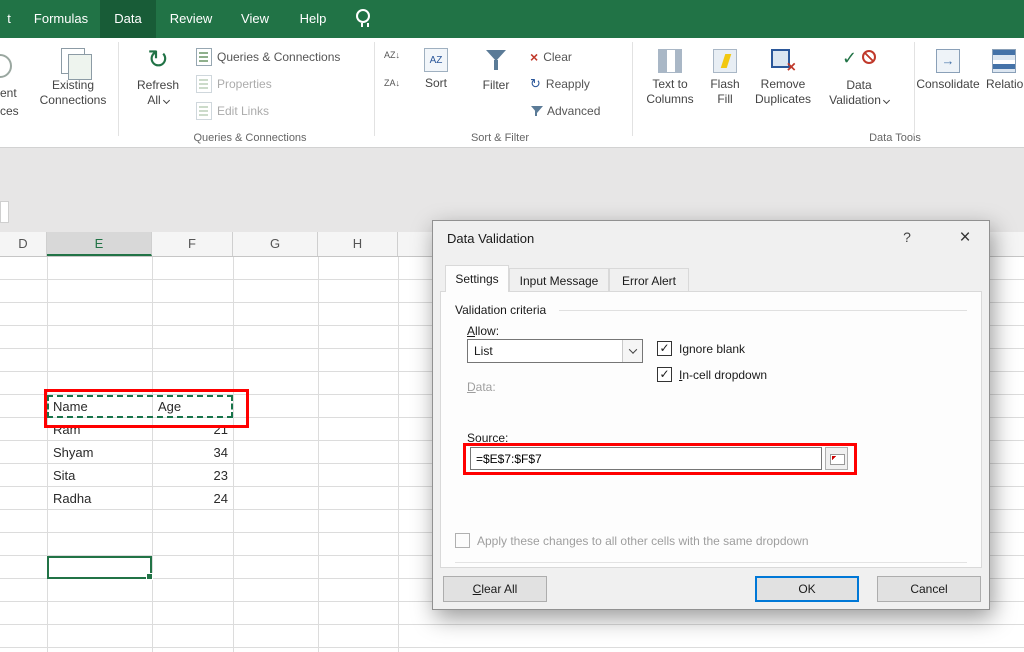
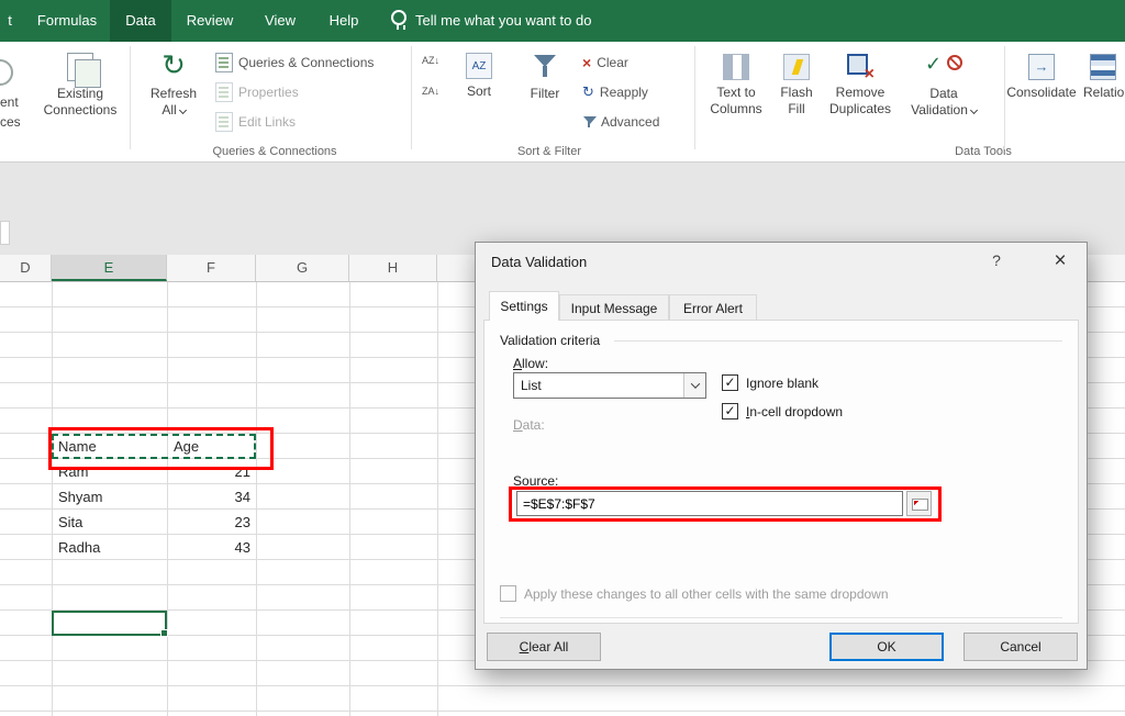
  t
  Formulas
  Data
  Review
  View
  Help
+ Tell me what you want to do
  ent
  ces
  Existing Connections
  ↻
  Refresh All
  Queries & Connections
  Properties
  Edit Links
  Queries & Connections
  AZ↓
  ZA↓
  AZ
  Sort
  Filter
  ×
  Clear
  ↻
  Reapply
  Advanced
  Sort & Filter
  Text to Columns
  Flash Fill
  Remove Duplicates
  ✓
  Data Validation
  Data Tools
  →
  Consolidate
  Relatio
  D
  E
  F
  G
  H
  Name
  Age
  Ram
  21
  Shyam
  34
  Sita
  23
  Radha
- 24
+ 43
  Data Validation
  ?
  ×
  Settings
  Input Message
  Error Alert
  Validation criteria
  Allow:
  List
  ✓
  Ignore blank
  ✓
  In-cell dropdown
  Data:
  Source:
  =$E$7:$F$7
  Apply these changes to all other cells with the same dropdown
  Clear All
  OK
  Cancel
